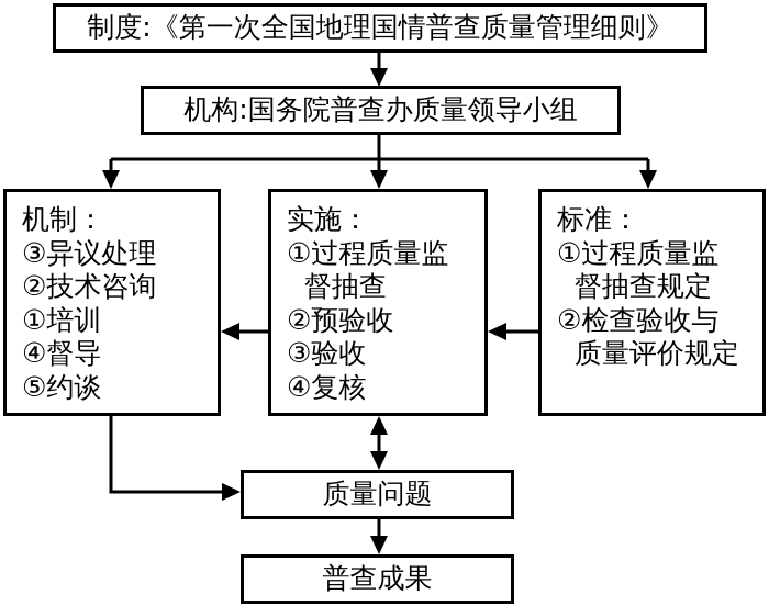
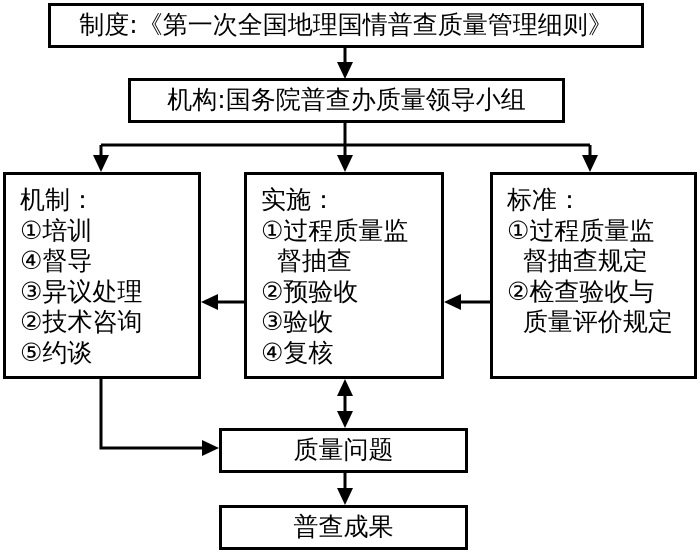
  制度:《第一次全国地理国情普查质量管理细则》
  机构:国务院普查办质量领导小组
  机制：
- ③异议处理
+ ①培训
- ②技术咨询
+ ④督导
- ①培训
+ ③异议处理
- ④督导
+ ②技术咨询
  ⑤约谈
  实施：
  ①过程质量监
  督抽查
  ②预验收
  ③验收
  ④复核
  标准：
  ①过程质量监
  督抽查规定
  ②检查验收与
  质量评价规定
  质量问题
  普查成果
